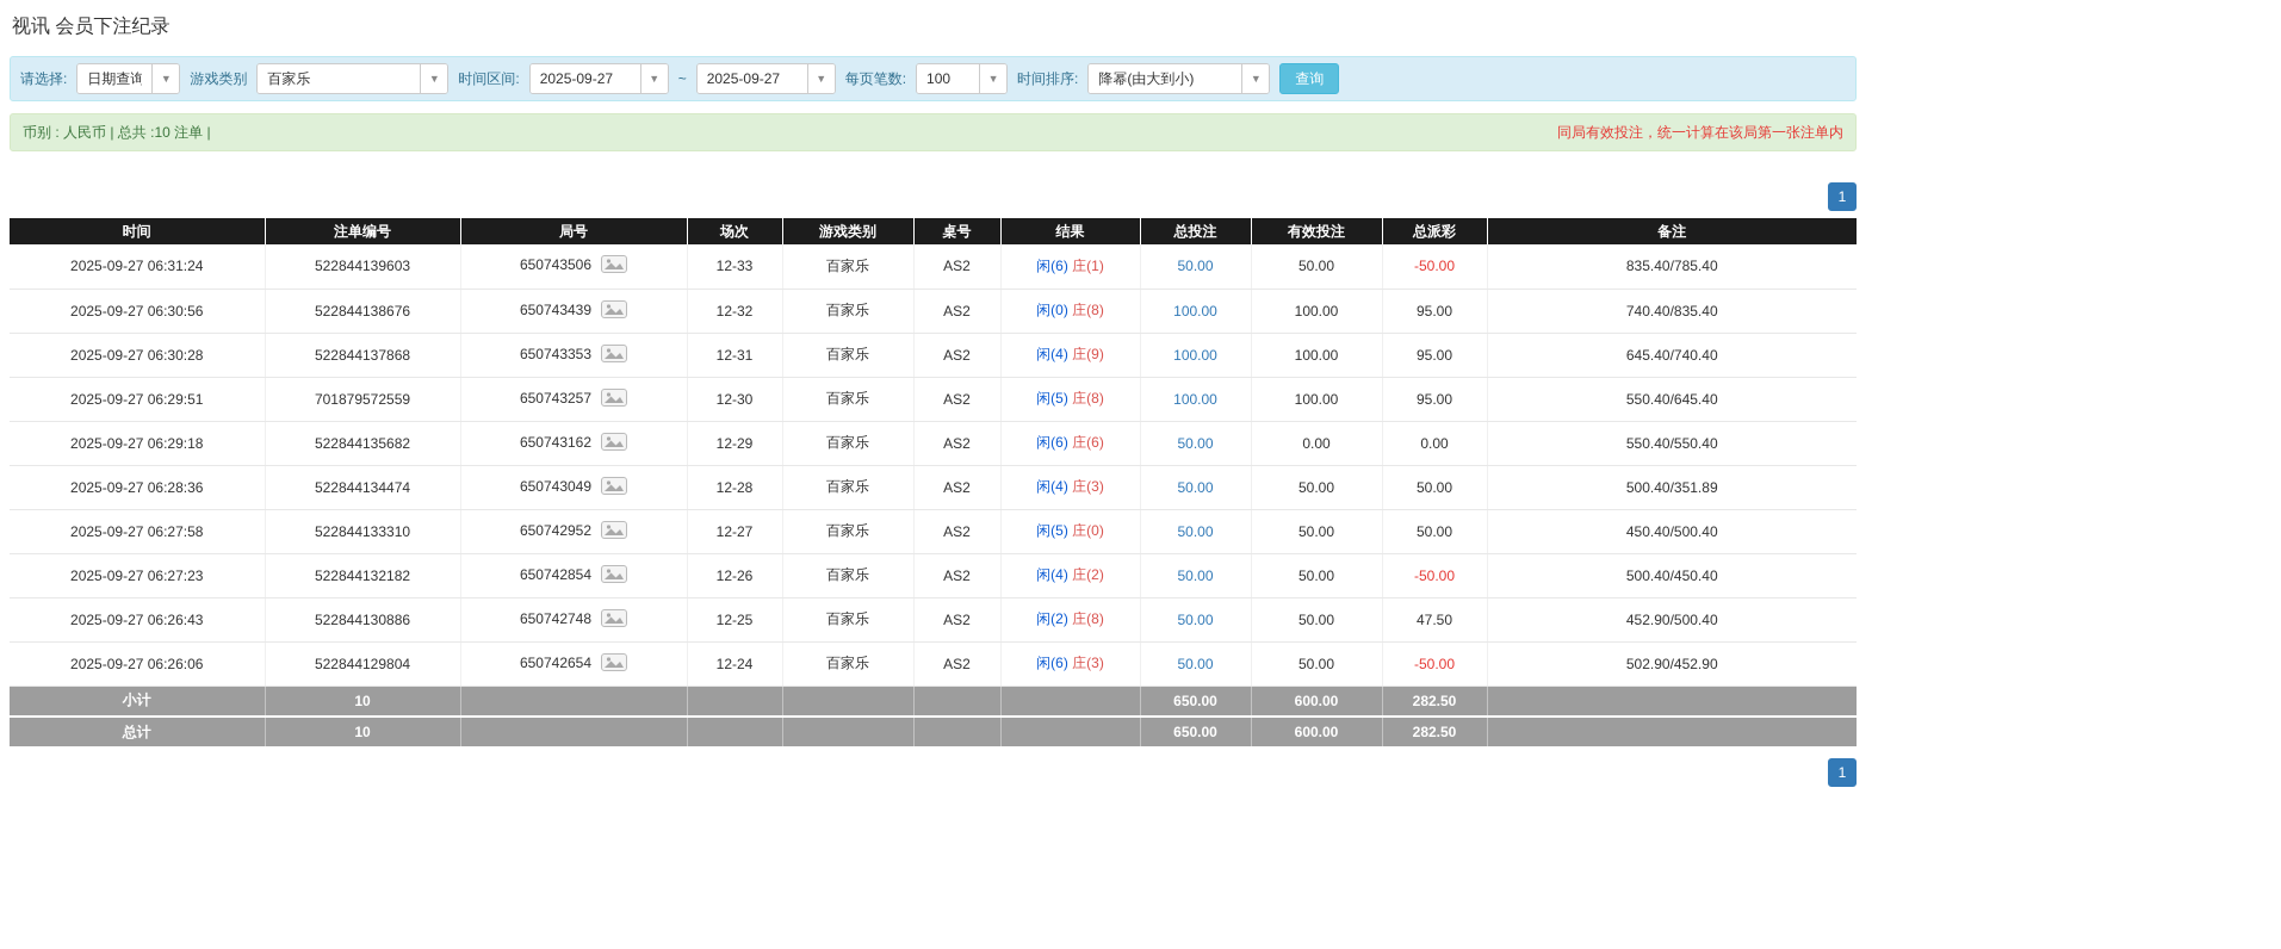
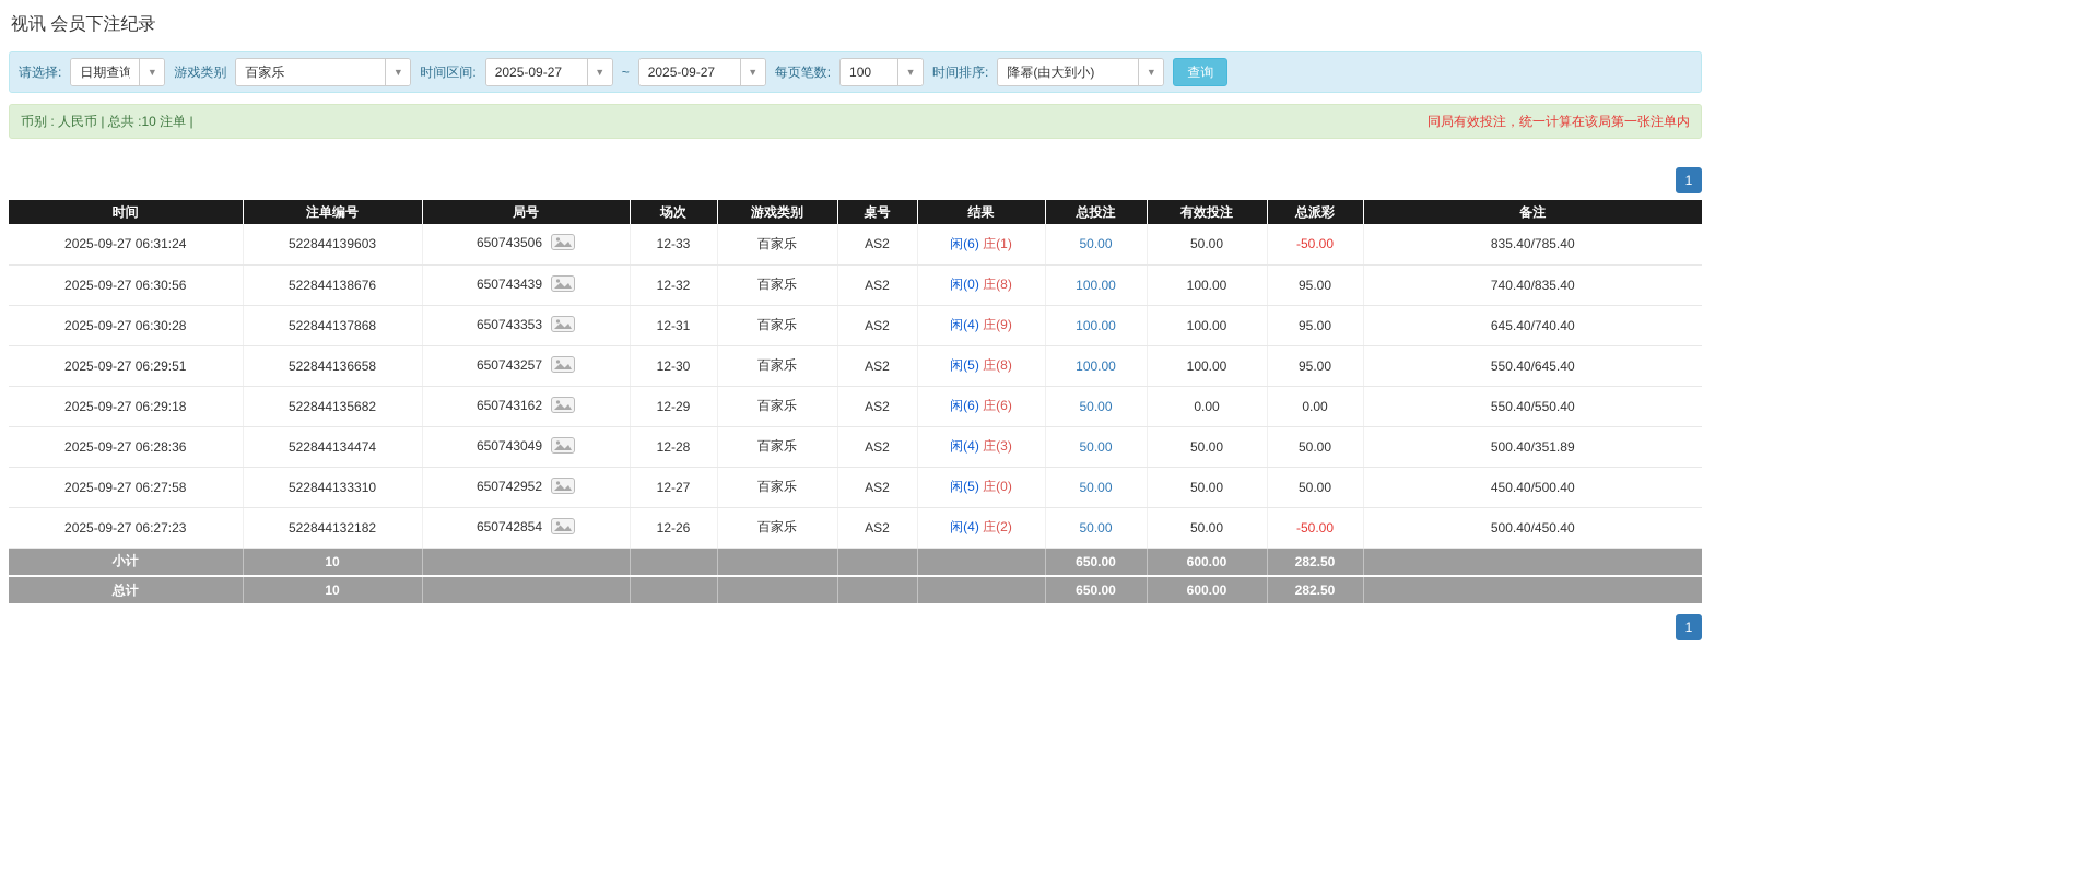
  视讯 会员下注纪录
  请选择:
  日期查询
  ▼
  游戏类别
  百家乐
  ▼
  时间区间:
  2025-09-27
  ▼
  ~
  2025-09-27
  ▼
  每页笔数:
  100
  ▼
  时间排序:
  降幂(由大到小)
  ▼
  查询
  币别 : 人民币 | 总共 :10 注单 |
  同局有效投注，统一计算在该局第一张注单内
  1
  时间	注单编号	局号	场次	游戏类别	桌号	结果	总投注	有效投注	总派彩	备注
  2025-09-27 06:31:24	522844139603	650743506	12-33	百家乐	AS2	闲(6) 庄(1)	50.00	50.00	-50.00	835.40/785.40
  2025-09-27 06:30:56	522844138676	650743439	12-32	百家乐	AS2	闲(0) 庄(8)	100.00	100.00	95.00	740.40/835.40
  2025-09-27 06:30:28	522844137868	650743353	12-31	百家乐	AS2	闲(4) 庄(9)	100.00	100.00	95.00	645.40/740.40
- 2025-09-27 06:29:51	701879572559	650743257	12-30	百家乐	AS2	闲(5) 庄(8)	100.00	100.00	95.00	550.40/645.40
+ 2025-09-27 06:29:51	522844136658	650743257	12-30	百家乐	AS2	闲(5) 庄(8)	100.00	100.00	95.00	550.40/645.40
  2025-09-27 06:29:18	522844135682	650743162	12-29	百家乐	AS2	闲(6) 庄(6)	50.00	0.00	0.00	550.40/550.40
  2025-09-27 06:28:36	522844134474	650743049	12-28	百家乐	AS2	闲(4) 庄(3)	50.00	50.00	50.00	500.40/351.89
  2025-09-27 06:27:58	522844133310	650742952	12-27	百家乐	AS2	闲(5) 庄(0)	50.00	50.00	50.00	450.40/500.40
  2025-09-27 06:27:23	522844132182	650742854	12-26	百家乐	AS2	闲(4) 庄(2)	50.00	50.00	-50.00	500.40/450.40
- 2025-09-27 06:26:43	522844130886	650742748	12-25	百家乐	AS2	闲(2) 庄(8)	50.00	50.00	47.50	452.90/500.40
- 2025-09-27 06:26:06	522844129804	650742654	12-24	百家乐	AS2	闲(6) 庄(3)	50.00	50.00	-50.00	502.90/452.90
  小计	10						650.00	600.00	282.50
  总计	10						650.00	600.00	282.50
  1
